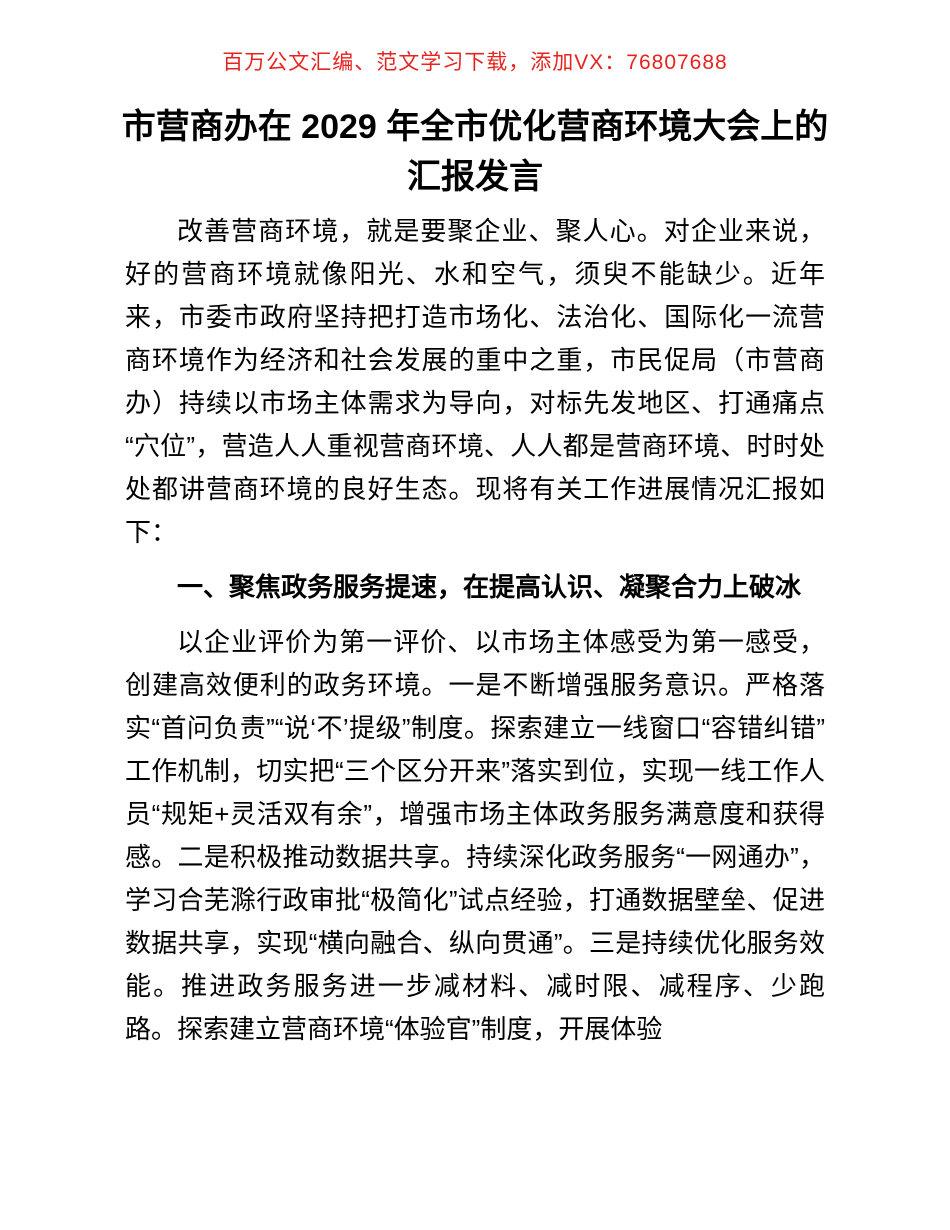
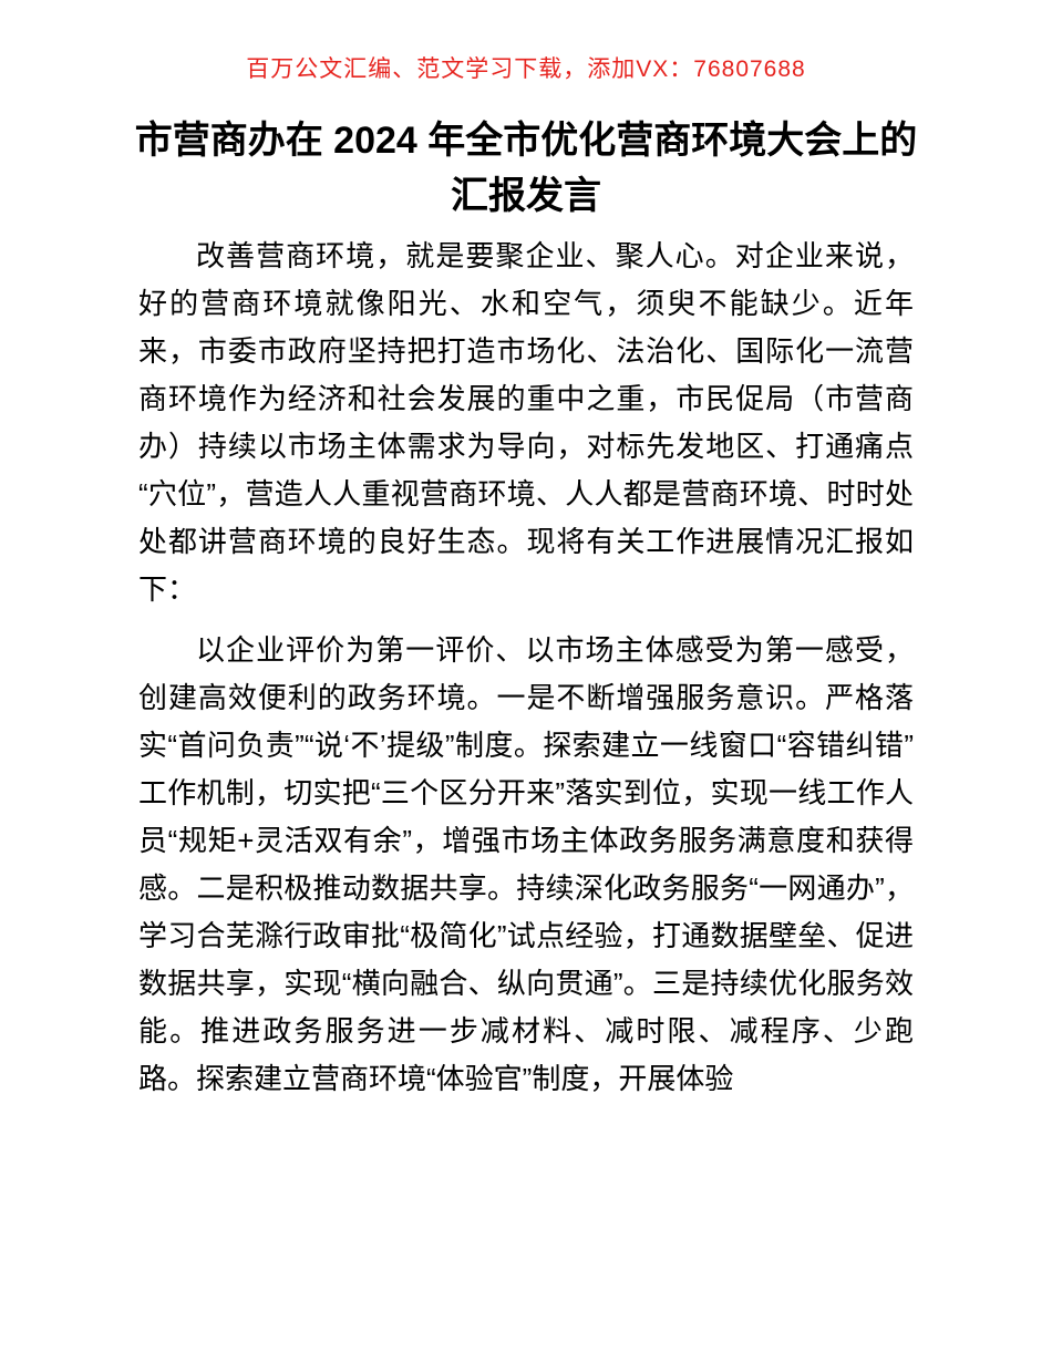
  百万公文汇编、范文学习下载，添加VX：76807688
- 市营商办在 2029 年全市优化营商环境大会上的
+ 市营商办在 2024 年全市优化营商环境大会上的
  汇报发言
  改善营商环境，就是要聚企业、聚人心。对企业来说，好的营商环境就像阳光、水和空气，须臾不能缺少。近年来，市委市政府坚持把打造市场化、法治化、国际化一流营商环境作为经济和社会发展的重中之重，市民促局（市营商办）持续以市场主体需求为导向，对标先发地区、打通痛点“穴位”，营造人人重视营商环境、人人都是营商环境、时时处处都讲营商环境的良好生态。现将有关工作进展情况汇报如下：
- 一、聚焦政务服务提速，在提高认识、凝聚合力上破冰
  以企业评价为第一评价、以市场主体感受为第一感受，创建高效便利的政务环境。一是不断增强服务意识。严格落实“首问负责”“说‘不’提级”制度。探索建立一线窗口“容错纠错”工作机制，切实把“三个区分开来”落实到位，实现一线工作人员“规矩+灵活双有余”，增强市场主体政务服务满意度和获得感。二是积极推动数据共享。持续深化政务服务“一网通办”，学习合芜滁行政审批“极简化”试点经验，打通数据壁垒、促进数据共享，实现“横向融合、纵向贯通”。三是持续优化服务效能。推进政务服务进一步减材料、减时限、减程序、少跑路。探索建立营商环境“体验官”制度，开展体验
